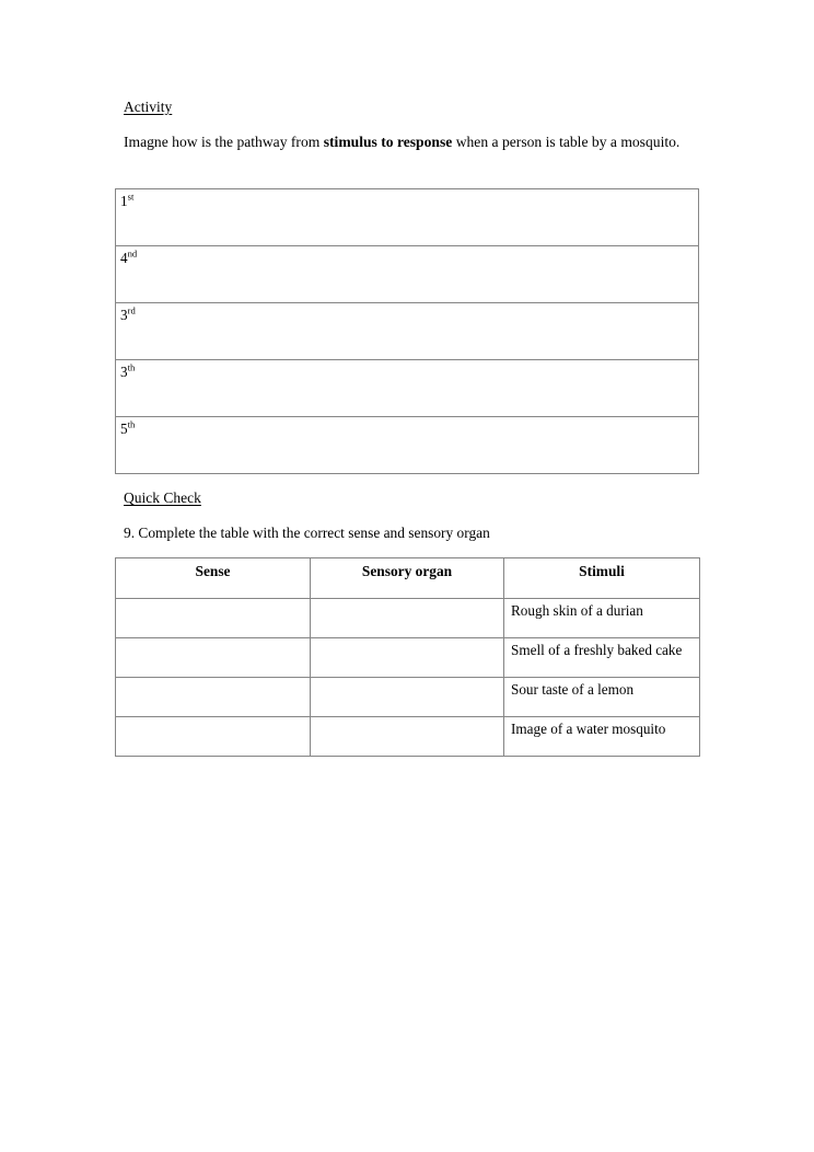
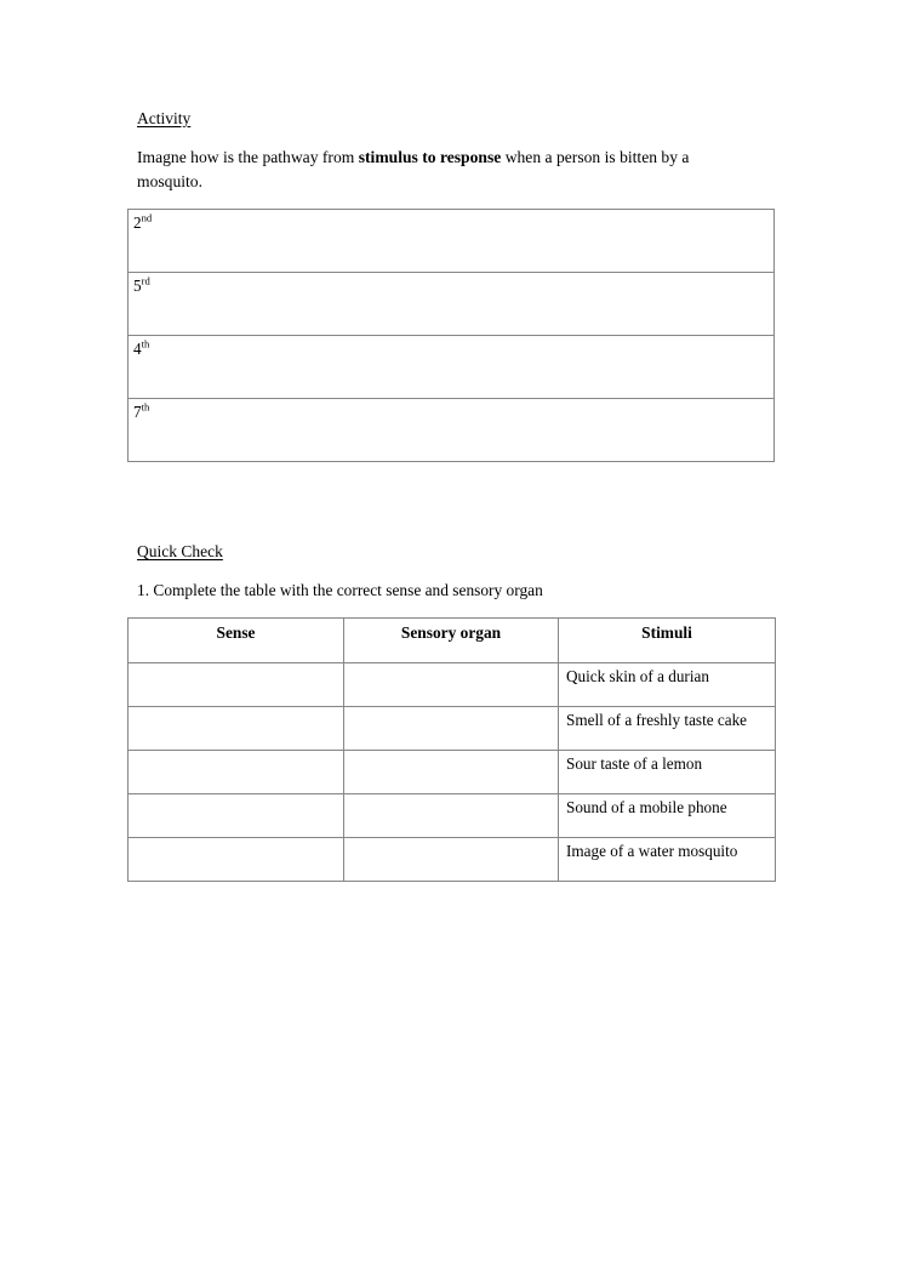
  Activity
- Imagne how is the pathway from stimulus to response when a person is table by a mosquito.
+ Imagne how is the pathway from stimulus to response when a person is bitten by a mosquito.
- 1st
- 4nd
+ 2nd
- 3rd
+ 5rd
- 3th
+ 4th
- 5th
+ 7th
  Quick Check
- 9. Complete the table with the correct sense and sensory organ
+ 1. Complete the table with the correct sense and sensory organ
  Sense	Sensory organ	Stimuli
- 		Rough skin of a durian
+ 		Quick skin of a durian
- 		Smell of a freshly baked cake
+ 		Smell of a freshly taste cake
  		Sour taste of a lemon
+ 		Sound of a mobile phone
  		Image of a water mosquito
